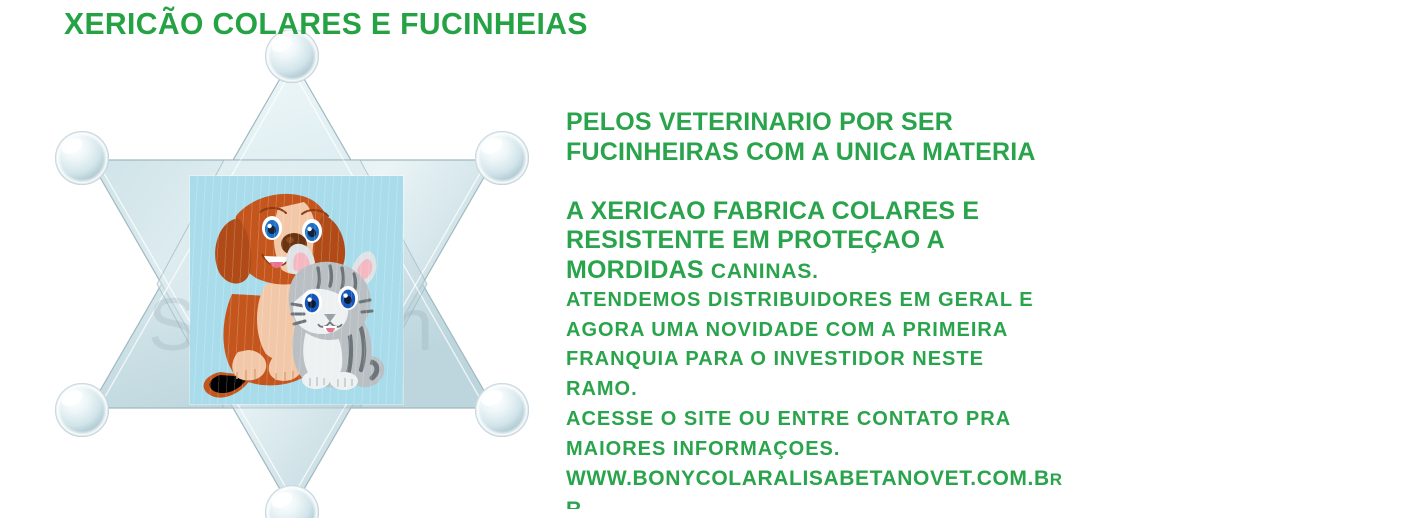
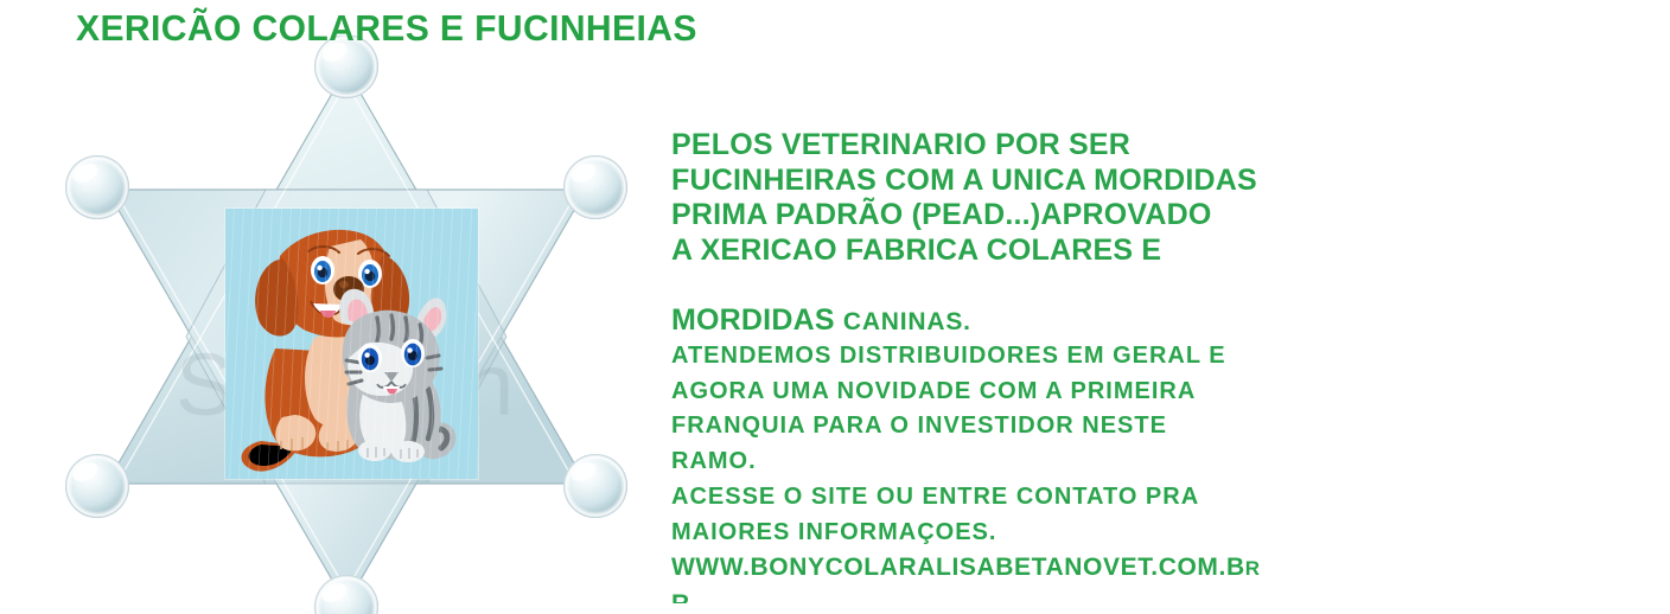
  S
  XERICÃO COLARES E FUCINHEIAS
  PELOS VETERINARIO POR SER
- FUCINHEIRAS COM A UNICA MATERIA
+ FUCINHEIRAS COM A UNICA MORDIDAS
+ PRIMA PADRÃO (PEAD...)APROVADO
  A XERICAO FABRICA COLARES E
- RESISTENTE EM PROTEÇAO A
  MORDIDAS CANINAS.
  ATENDEMOS DISTRIBUIDORES EM GERAL E
  AGORA UMA NOVIDADE COM A PRIMEIRA
  FRANQUIA PARA O INVESTIDOR NESTE
  RAMO.
  ACESSE O SITE OU ENTRE CONTATO PRA
  MAIORES INFORMAÇOES.
  WWW.BONYCOLARALISABETANOVET.COM.BR
